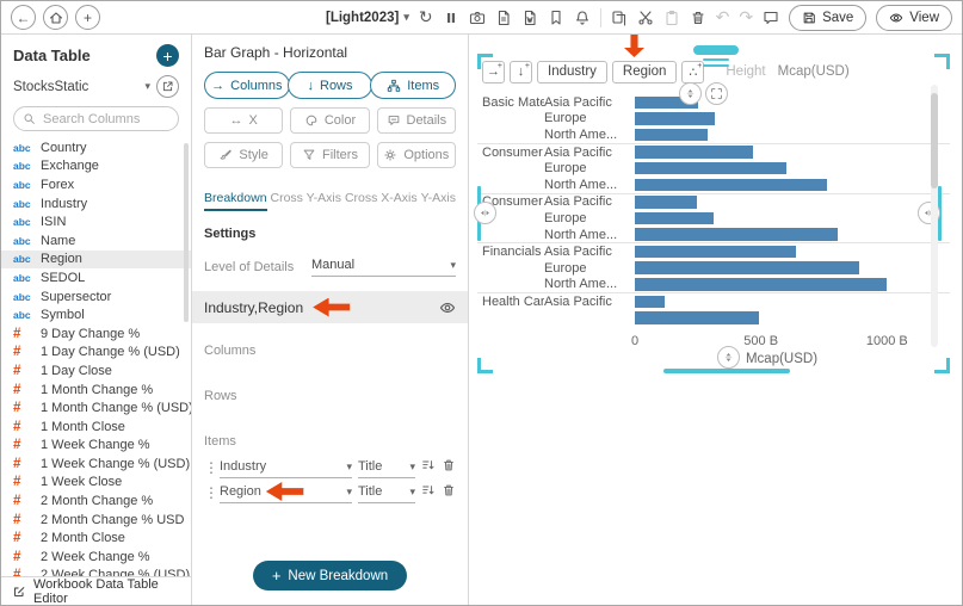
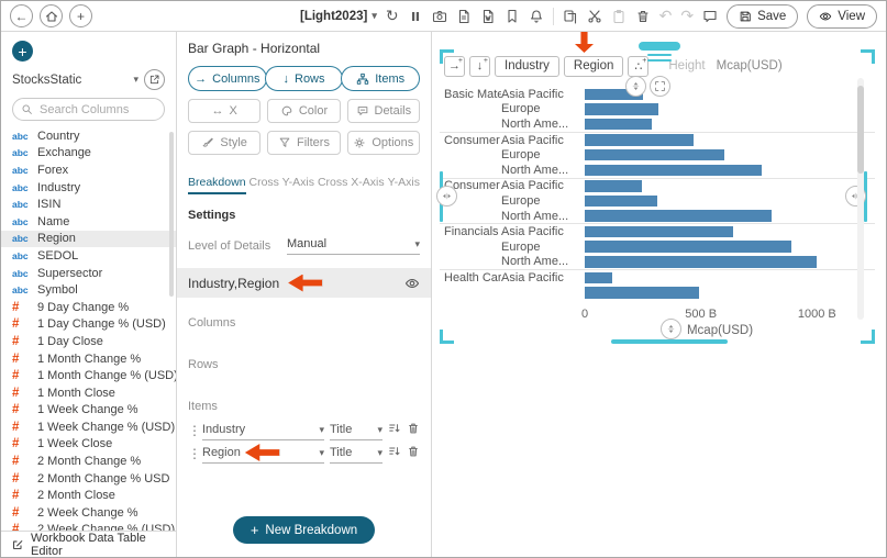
  ←
  +
  [Light2023]
  ▾
  ↻
  ↶
  ↷
  Save
  View
- Data Table
  +
  StocksStatic
  ▾
  Search Columns
  abc
  Country
  abc
  Exchange
  abc
  Forex
  abc
  Industry
  abc
  ISIN
  abc
  Name
  abc
  Region
  abc
  SEDOL
  abc
  Supersector
  abc
  Symbol
  #
  9 Day Change %
  #
  1 Day Change % (USD)
  #
  1 Day Close
  #
  1 Month Change %
  #
  1 Month Change % (USD)
  #
  1 Month Close
  #
  1 Week Change %
  #
  1 Week Change % (USD)
  #
  1 Week Close
  #
  2 Month Change %
  #
  2 Month Change % USD
  #
  2 Month Close
  #
  2 Week Change %
  #
  2 Week Change % (USD)
  Workbook Data Table Editor
  Bar Graph - Horizontal
  →
  Columns
  ↓
  Rows
  Items
  ↔
  X
  Color
  Details
  Style
  Filters
  Options
  Breakdown
  Cross Y-Axis
  Cross X-Axis
  Y-Axis
  Settings
  Level of Details
  Manual
  ▾
  Industry,Region
  Columns
  Rows
  Items
  ⋮
  Industry
  ▾
  Title
  ▾
  ⋮
  Region
  ▾
  Title
  ▾
  +
  New Breakdown
  →
  ↓
  Industry
  Region
  ∴
  Height
  Mcap(USD)
  Basic Mate
  Asia Pacific
  Europe
  North Ame...
  Consumer
  Asia Pacific
  Europe
  North Ame...
  Asia Pacific
  Europe
  North Ame...
  Financials
  Asia Pacific
  Europe
  North Ame...
  Health Car
  Asia Pacific
  0
  500 B
  1000 B
  Mcap(USD)
